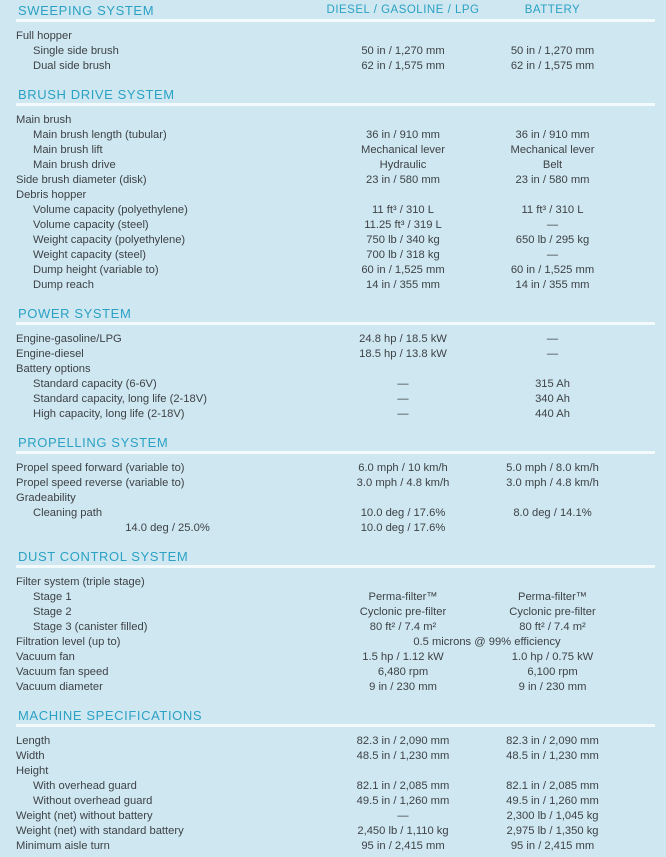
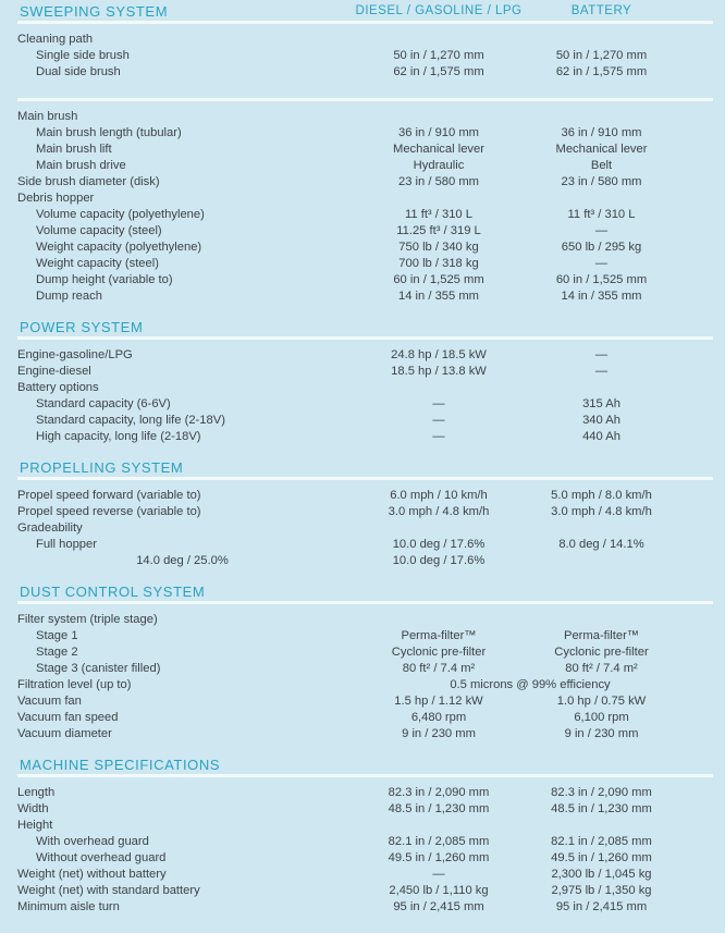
  SWEEPING SYSTEM
  DIESEL / GASOLINE / LPG
  BATTERY
- Full hopper
+ Cleaning path
  Single side brush
  50 in / 1,270 mm
  50 in / 1,270 mm
  Dual side brush
  62 in / 1,575 mm
  62 in / 1,575 mm
- BRUSH DRIVE SYSTEM
  Main brush
  Main brush length (tubular)
  36 in / 910 mm
  36 in / 910 mm
  Main brush lift
  Mechanical lever
  Mechanical lever
  Main brush drive
  Hydraulic
  Belt
  Side brush diameter (disk)
  23 in / 580 mm
  23 in / 580 mm
  Debris hopper
  Volume capacity (polyethylene)
  11 ft³ / 310 L
  11 ft³ / 310 L
  Volume capacity (steel)
  11.25 ft³ / 319 L
  —
  Weight capacity (polyethylene)
  750 lb / 340 kg
  650 lb / 295 kg
  Weight capacity (steel)
  700 lb / 318 kg
  —
  Dump height (variable to)
  60 in / 1,525 mm
  60 in / 1,525 mm
  Dump reach
  14 in / 355 mm
  14 in / 355 mm
  POWER SYSTEM
  Engine-gasoline/LPG
  24.8 hp / 18.5 kW
  —
  Engine-diesel
  18.5 hp / 13.8 kW
  —
  Battery options
  Standard capacity (6-6V)
  —
  315 Ah
  Standard capacity, long life (2-18V)
  —
  340 Ah
  High capacity, long life (2-18V)
  —
  440 Ah
  PROPELLING SYSTEM
  Propel speed forward (variable to)
  6.0 mph / 10 km/h
  5.0 mph / 8.0 km/h
  Propel speed reverse (variable to)
  3.0 mph / 4.8 km/h
  3.0 mph / 4.8 km/h
  Gradeability
- Cleaning path
+ Full hopper
  10.0 deg / 17.6%
  8.0 deg / 14.1%
  14.0 deg / 25.0%
  10.0 deg / 17.6%
  DUST CONTROL SYSTEM
  Filter system (triple stage)
  Stage 1
  Perma-filter™
  Perma-filter™
  Stage 2
  Cyclonic pre-filter
  Cyclonic pre-filter
  Stage 3 (canister filled)
  80 ft² / 7.4 m²
  80 ft² / 7.4 m²
  Filtration level (up to)
  0.5 microns @ 99% efficiency
  Vacuum fan
  1.5 hp / 1.12 kW
  1.0 hp / 0.75 kW
  Vacuum fan speed
  6,480 rpm
  6,100 rpm
  Vacuum diameter
  9 in / 230 mm
  9 in / 230 mm
  MACHINE SPECIFICATIONS
  Length
  82.3 in / 2,090 mm
  82.3 in / 2,090 mm
  Width
  48.5 in / 1,230 mm
  48.5 in / 1,230 mm
  Height
  With overhead guard
  82.1 in / 2,085 mm
  82.1 in / 2,085 mm
  Without overhead guard
  49.5 in / 1,260 mm
  49.5 in / 1,260 mm
  Weight (net) without battery
  —
  2,300 lb / 1,045 kg
  Weight (net) with standard battery
  2,450 lb / 1,110 kg
  2,975 lb / 1,350 kg
  Minimum aisle turn
  95 in / 2,415 mm
  95 in / 2,415 mm
